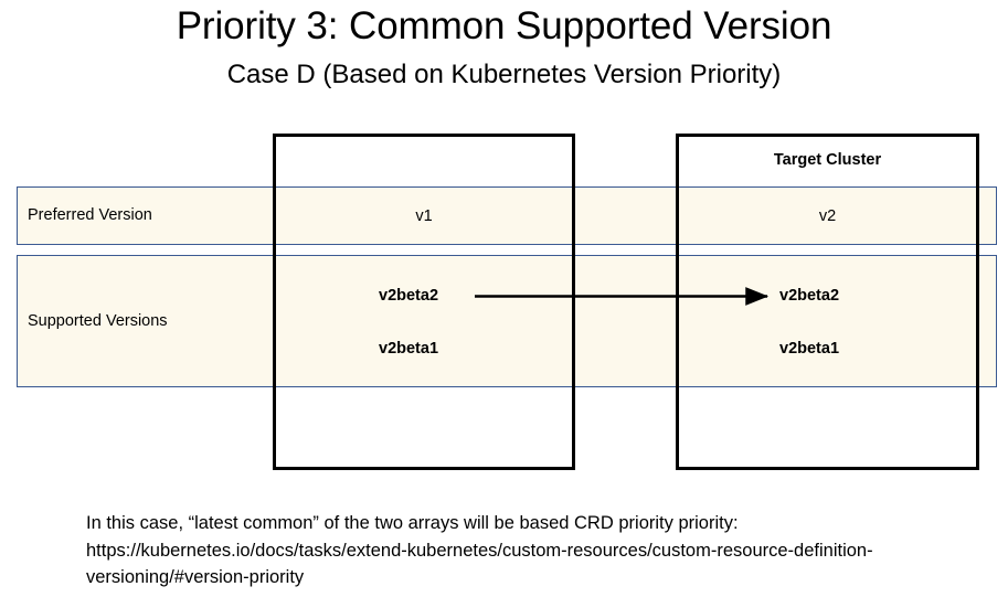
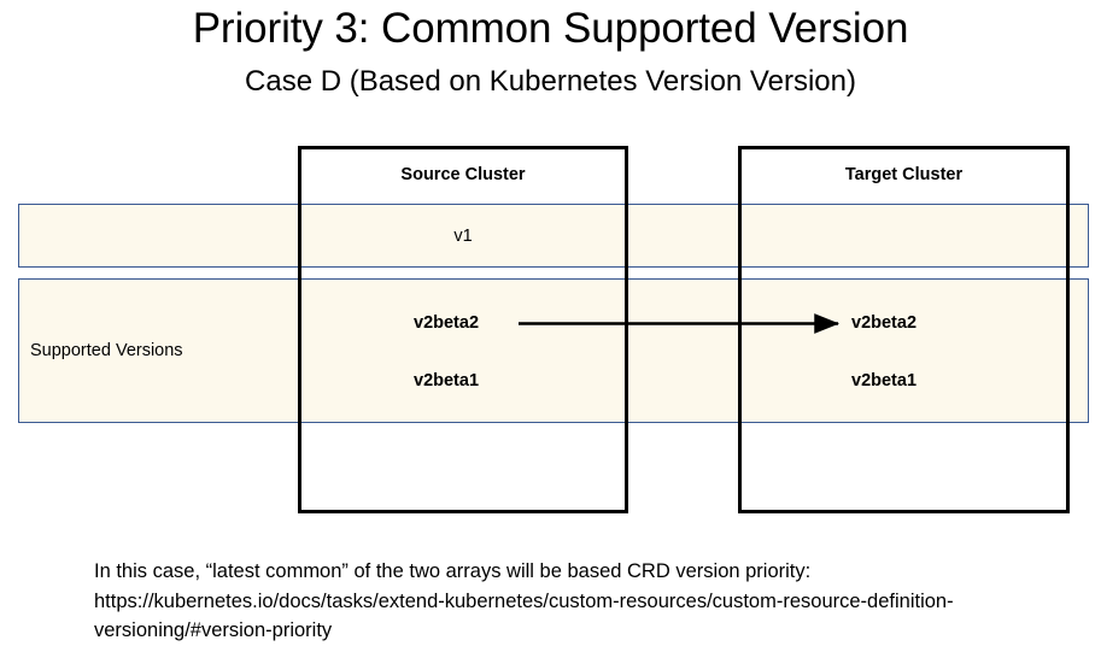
  Priority 3: Common Supported Version
- Case D (Based on Kubernetes Version Priority)
+ Case D (Based on Kubernetes Version Version)
- Preferred Version
  Supported Versions
+ Source Cluster
  Target Cluster
  v1
- v2
  v2beta2
  v2beta1
  v2beta2
  v2beta1
- In this case, “latest common” of the two arrays will be based CRD priority priority: https://kubernetes.io/docs/tasks/extend-kubernetes/custom-resources/custom-resource-definition-versioning/#version-priority
+ In this case, “latest common” of the two arrays will be based CRD version priority: https://kubernetes.io/docs/tasks/extend-kubernetes/custom-resources/custom-resource-definition-versioning/#version-priority
